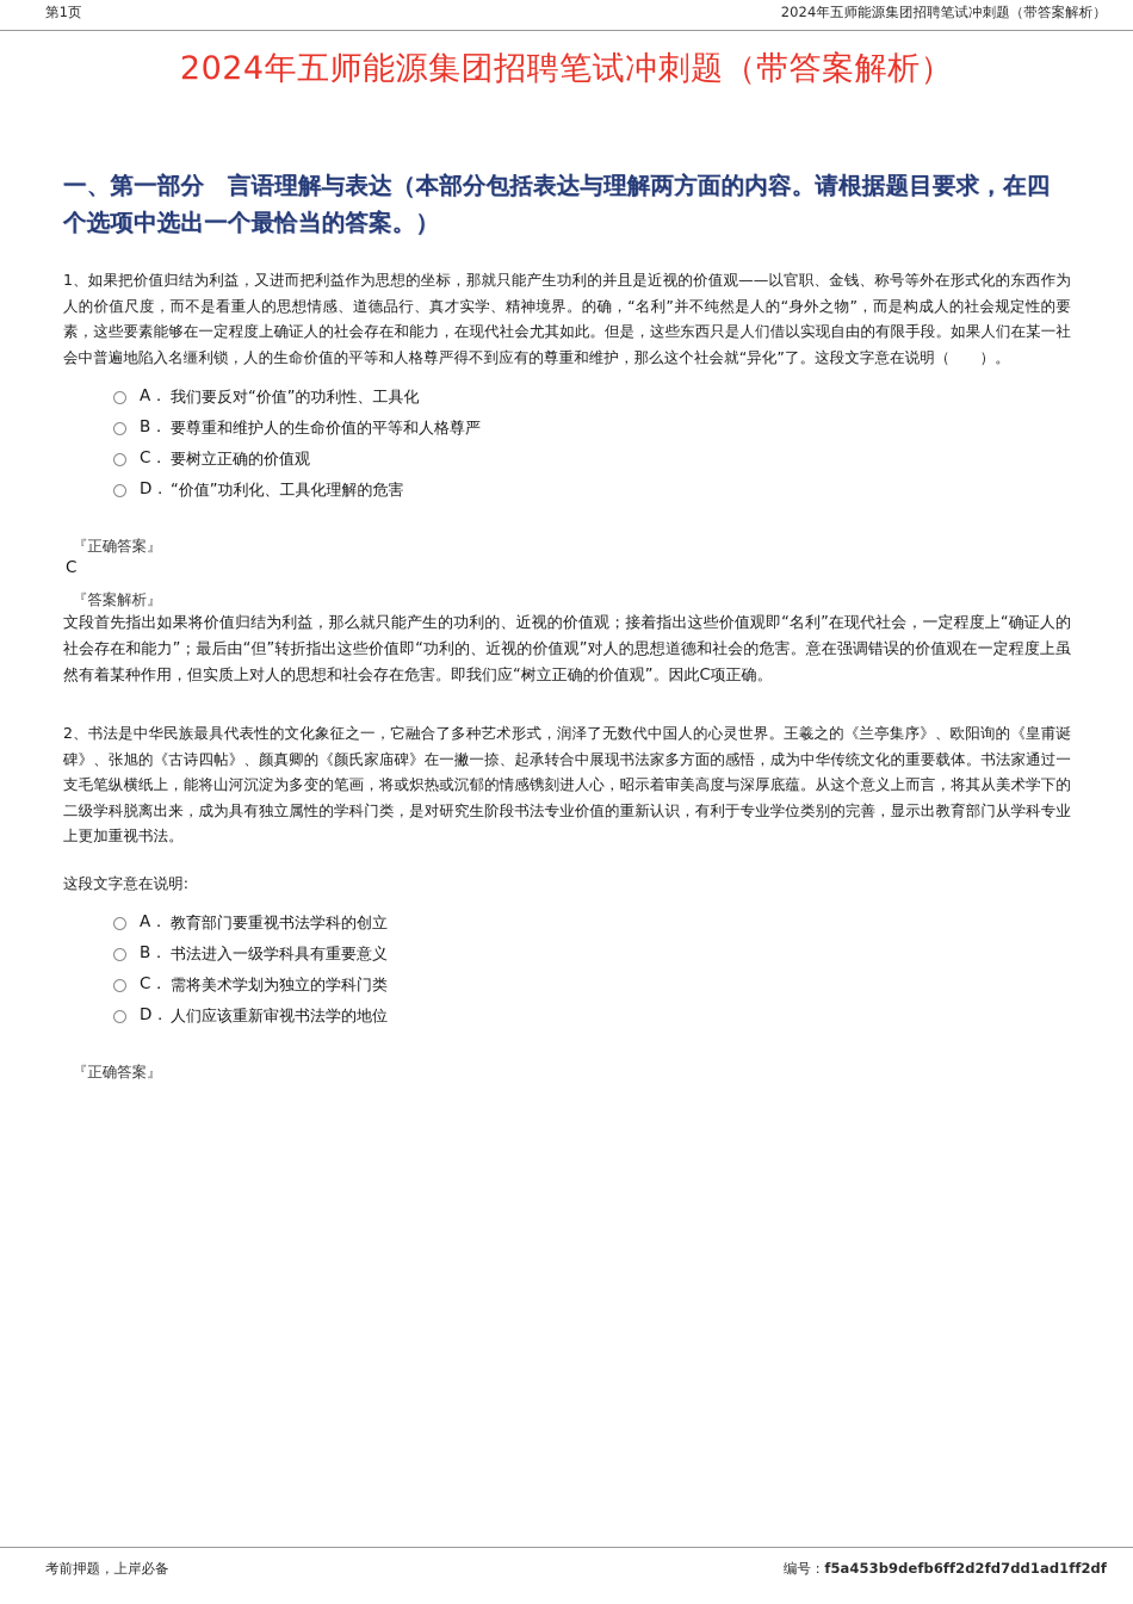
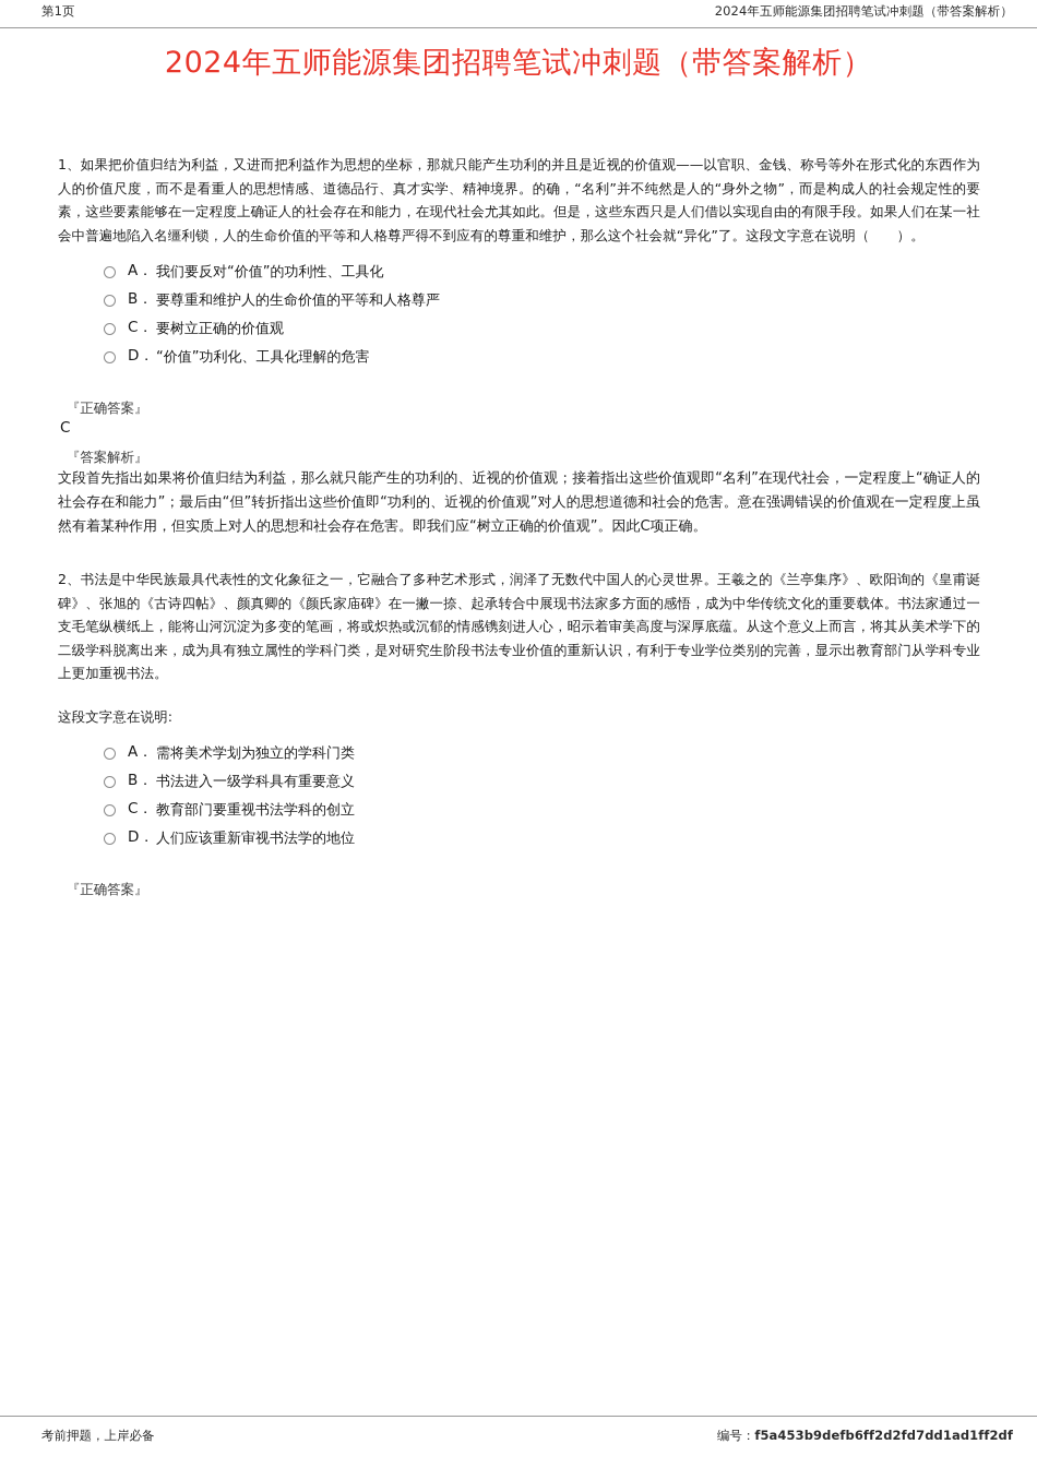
  第1页
  2024年五师能源集团招聘笔试冲刺题（带答案解析）
  2024年五师能源集团招聘笔试冲刺题（带答案解析）
- 一、第一部分 言语理解与表达（本部分包括表达与理解两方面的内容。请根据题目要求，在四个选项中选出一个最恰当的答案。）
  1、如果把价值归结为利益，又进而把利益作为思想的坐标，那就只能产生功利的并且是近视的价值观——以官职、金钱、称号等外在形式化的东西作为人的价值尺度，而不是看重人的思想情感、道德品行、真才实学、精神境界。的确，“名利”并不纯然是人的“身外之物”，而是构成人的社会规定性的要素，这些要素能够在一定程度上确证人的社会存在和能力，在现代社会尤其如此。但是，这些东西只是人们借以实现自由的有限手段。如果人们在某一社会中普遍地陷入名缰利锁，人的生命价值的平等和人格尊严得不到应有的尊重和维护，那么这个社会就“异化”了。这段文字意在说明（ ）。
  A．
  我们要反对“价值”的功利性、工具化
  B．
  要尊重和维护人的生命价值的平等和人格尊严
  C．
  要树立正确的价值观
  D．
  “价值”功利化、工具化理解的危害
  『正确答案』
  C
  『答案解析』
  文段首先指出如果将价值归结为利益，那么就只能产生的功利的、近视的价值观；接着指出这些价值观即“名利”在现代社会，一定程度上“确证人的社会存在和能力”；最后由“但”转折指出这些价值即“功利的、近视的价值观”对人的思想道德和社会的危害。意在强调错误的价值观在一定程度上虽然有着某种作用，但实质上对人的思想和社会存在危害。即我们应“树立正确的价值观”。因此C项正确。
  2、书法是中华民族最具代表性的文化象征之一，它融合了多种艺术形式，润泽了无数代中国人的心灵世界。王羲之的《兰亭集序》、欧阳询的《皇甫诞碑》、张旭的《古诗四帖》、颜真卿的《颜氏家庙碑》在一撇一捺、起承转合中展现书法家多方面的感悟，成为中华传统文化的重要载体。书法家通过一支毛笔纵横纸上，能将山河沉淀为多变的笔画，将或炽热或沉郁的情感镌刻进人心，昭示着审美高度与深厚底蕴。从这个意义上而言，将其从美术学下的二级学科脱离出来，成为具有独立属性的学科门类，是对研究生阶段书法专业价值的重新认识，有利于专业学位类别的完善，显示出教育部门从学科专业上更加重视书法。
  这段文字意在说明:
  A．
- 教育部门要重视书法学科的创立
+ 需将美术学划为独立的学科门类
  B．
  书法进入一级学科具有重要意义
  C．
- 需将美术学划为独立的学科门类
+ 教育部门要重视书法学科的创立
  D．
  人们应该重新审视书法学的地位
  『正确答案』
  考前押题，上岸必备
  编号：f5a453b9defb6ff2d2fd7dd1ad1ff2df
